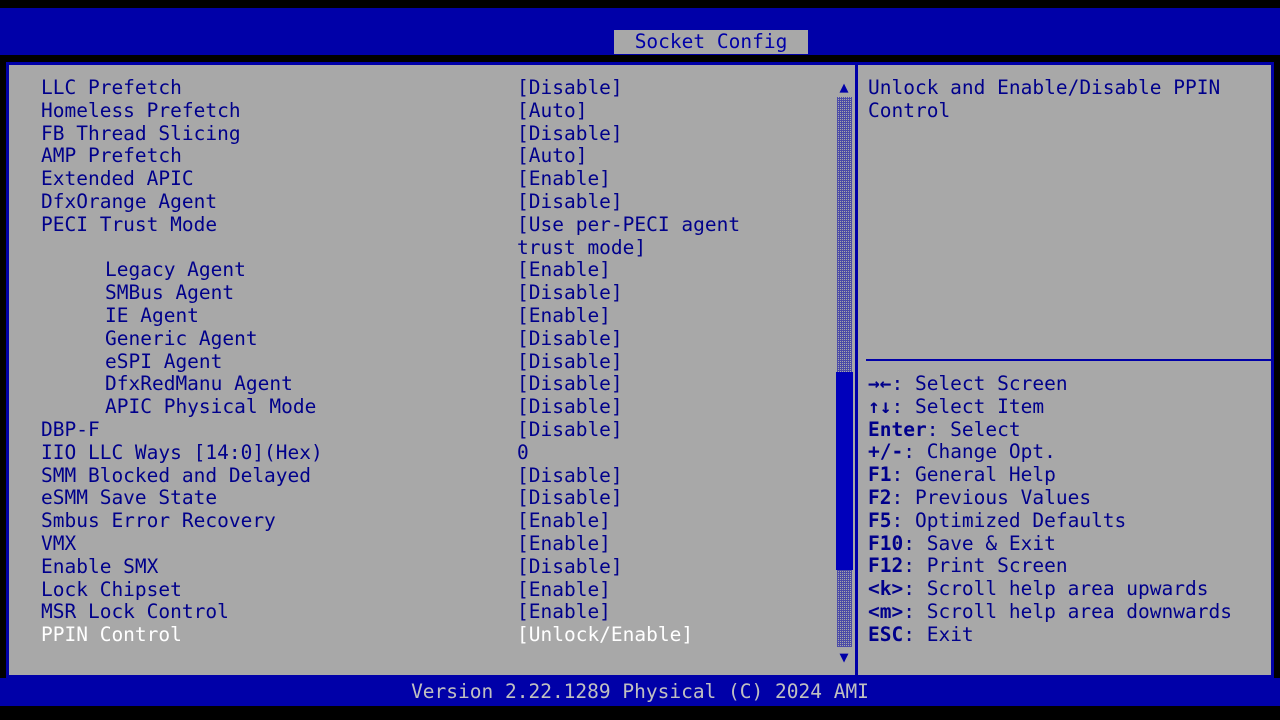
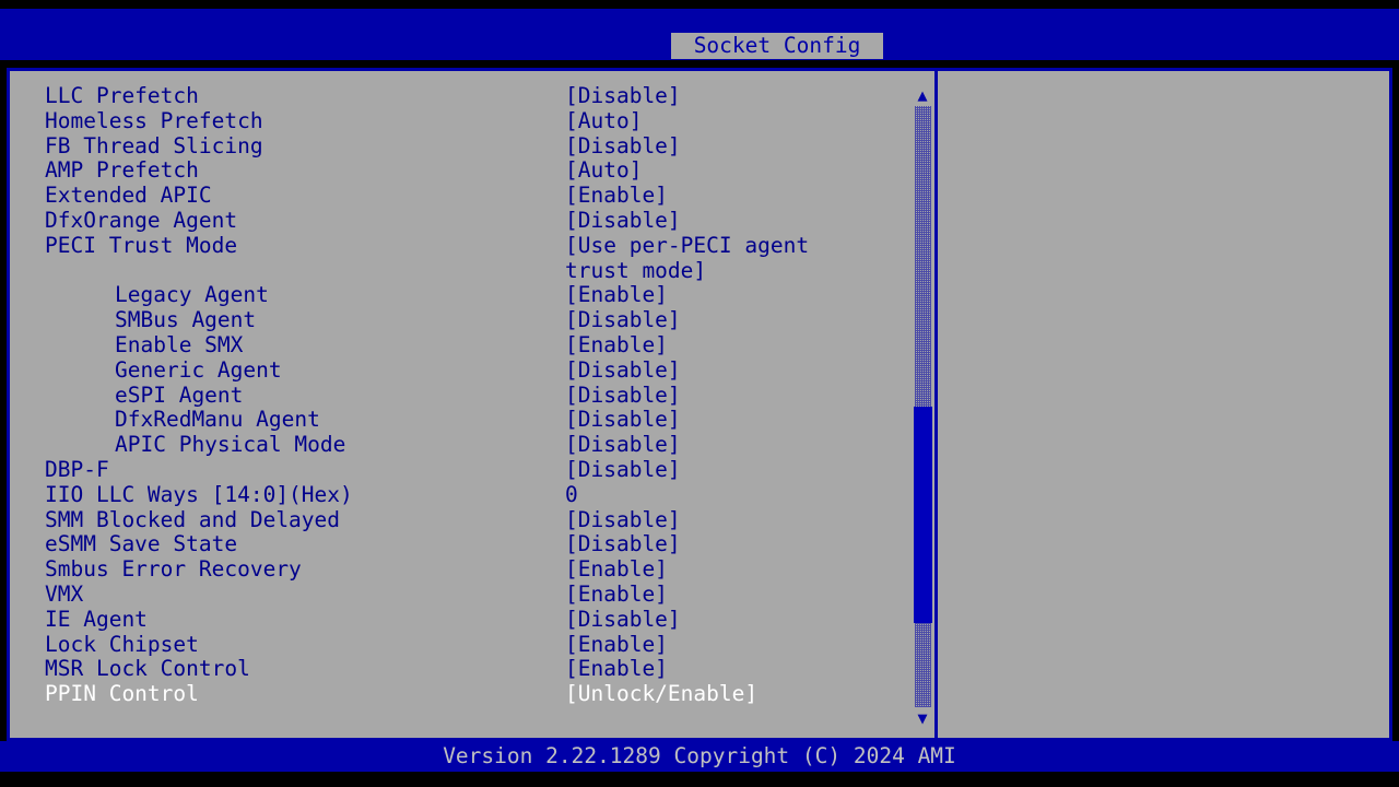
  Socket Config
  LLC Prefetch
  [Disable]
  Homeless Prefetch
  [Auto]
  FB Thread Slicing
  [Disable]
  AMP Prefetch
  [Auto]
  Extended APIC
  [Enable]
  DfxOrange Agent
  [Disable]
  PECI Trust Mode
  [Use per-PECI agent
  trust mode]
  Legacy Agent
  [Enable]
  SMBus Agent
  [Disable]
- IE Agent
+ Enable SMX
  [Enable]
  Generic Agent
  [Disable]
  eSPI Agent
  [Disable]
  DfxRedManu Agent
  [Disable]
  APIC Physical Mode
  [Disable]
  DBP-F
  [Disable]
  IIO LLC Ways [14:0](Hex)
  0
  SMM Blocked and Delayed
  [Disable]
  eSMM Save State
  [Disable]
  Smbus Error Recovery
  [Enable]
  VMX
  [Enable]
- Enable SMX
+ IE Agent
  [Disable]
  Lock Chipset
  [Enable]
  MSR Lock Control
  [Enable]
  PPIN Control
  [Unlock/Enable]
  ▲
  ▼
- Unlock and Enable/Disable PPIN Control
- →←: Select Screen
- ↑↓: Select Item
- Enter: Select
- +/-: Change Opt.
- F1: General Help
- F2: Previous Values
- F5: Optimized Defaults
- F10: Save & Exit
- F12: Print Screen
- <k>: Scroll help area upwards
- <m>: Scroll help area downwards
- ESC: Exit
- Version 2.22.1289 Physical (C) 2024 AMI
+ Version 2.22.1289 Copyright (C) 2024 AMI
